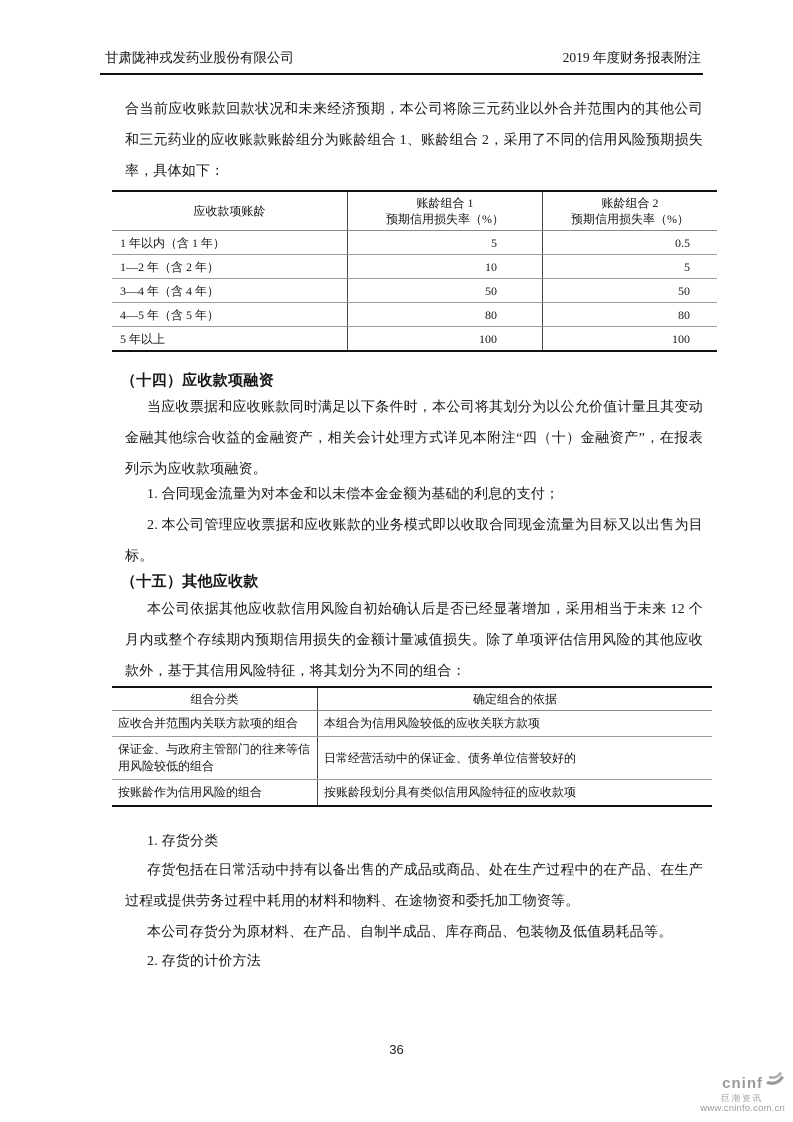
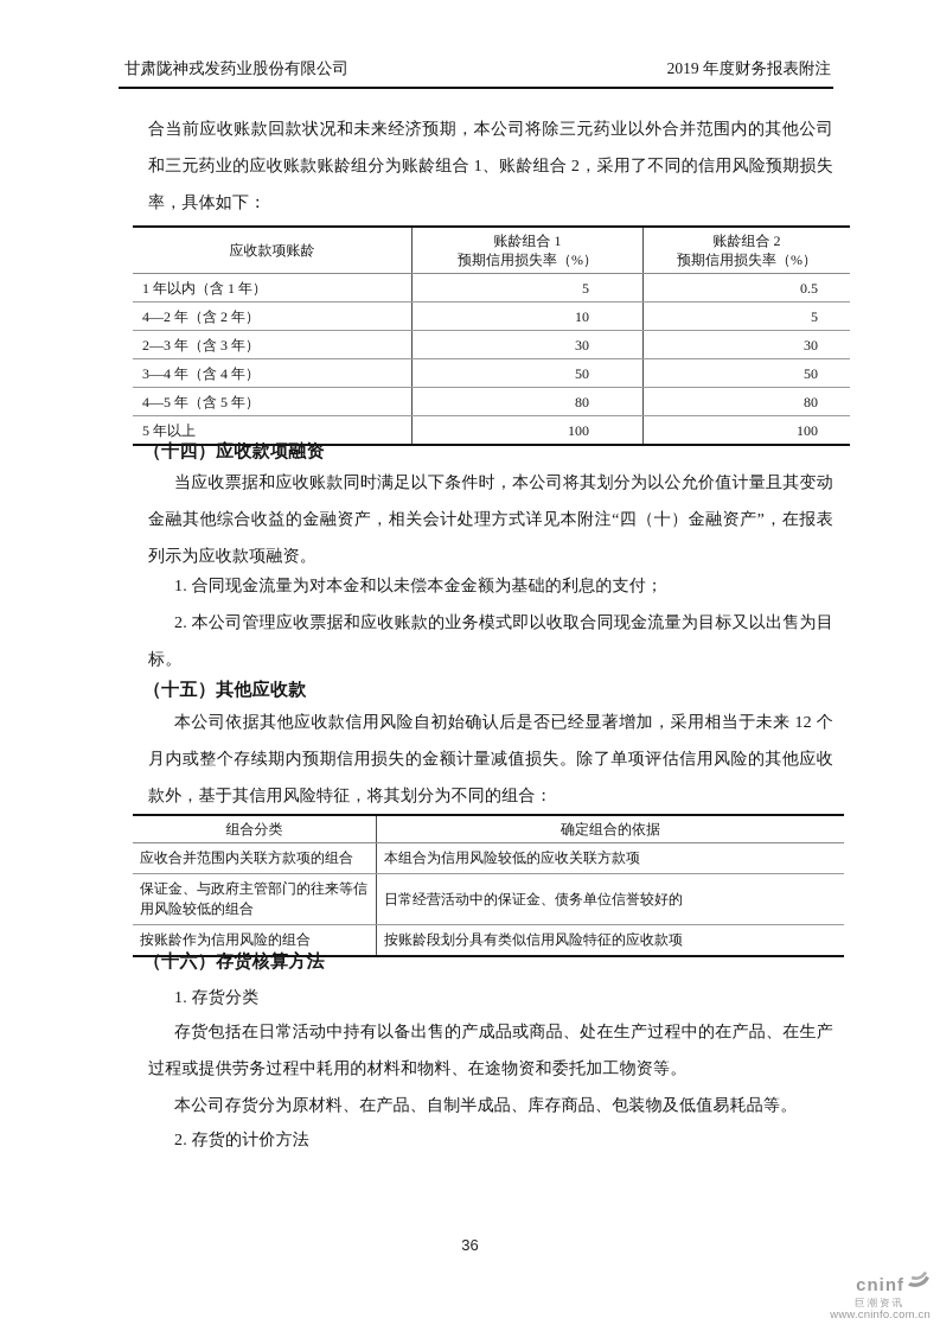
  甘肃陇神戎发药业股份有限公司
  2019 年度财务报表附注
  合当前应收账款回款状况和未来经济预期，本公司将除三元药业以外合并范围内的其他公司和三元药业的应收账款账龄组分为账龄组合 1、账龄组合 2，采用了不同的信用风险预期损失率，具体如下：
  应收款项账龄	账龄组合 1 预期信用损失率（%）	账龄组合 2 预期信用损失率（%）
  1 年以内（含 1 年）	5	0.5
- 1—2 年（含 2 年）	10	5
+ 4—2 年（含 2 年）	10	5
+ 2—3 年（含 3 年）	30	30
  3—4 年（含 4 年）	50	50
  4—5 年（含 5 年）	80	80
  5 年以上	100	100
  （十四）应收款项融资
  当应收票据和应收账款同时满足以下条件时，本公司将其划分为以公允价值计量且其变动金融其他综合收益的金融资产，相关会计处理方式详见本附注“四（十）金融资产”，在报表列示为应收款项融资。
  1. 合同现金流量为对本金和以未偿本金金额为基础的利息的支付；
  2. 本公司管理应收票据和应收账款的业务模式即以收取合同现金流量为目标又以出售为目标。
  （十五）其他应收款
  本公司依据其他应收款信用风险自初始确认后是否已经显著增加，采用相当于未来 12 个月内或整个存续期内预期信用损失的金额计量减值损失。除了单项评估信用风险的其他应收款外，基于其信用风险特征，将其划分为不同的组合：
  组合分类	确定组合的依据
  应收合并范围内关联方款项的组合	本组合为信用风险较低的应收关联方款项
  保证金、与政府主管部门的往来等信用风险较低的组合	日常经营活动中的保证金、债务单位信誉较好的
  按账龄作为信用风险的组合	按账龄段划分具有类似信用风险特征的应收款项
+ （十六）存货核算方法
  1. 存货分类
  存货包括在日常活动中持有以备出售的产成品或商品、处在生产过程中的在产品、在生产过程或提供劳务过程中耗用的材料和物料、在途物资和委托加工物资等。
  本公司存货分为原材料、在产品、自制半成品、库存商品、包装物及低值易耗品等。
  2. 存货的计价方法
  36
  cninf
  巨潮资讯
  www.cninfo.com.cn
